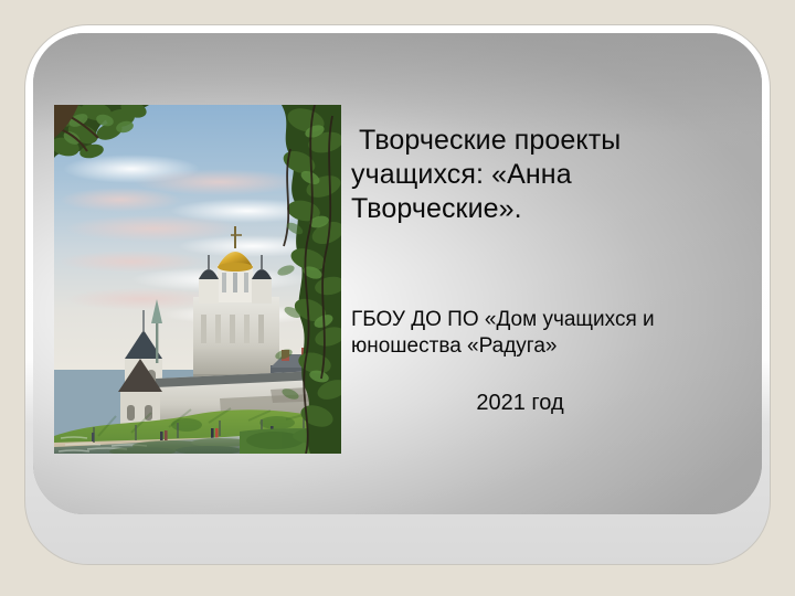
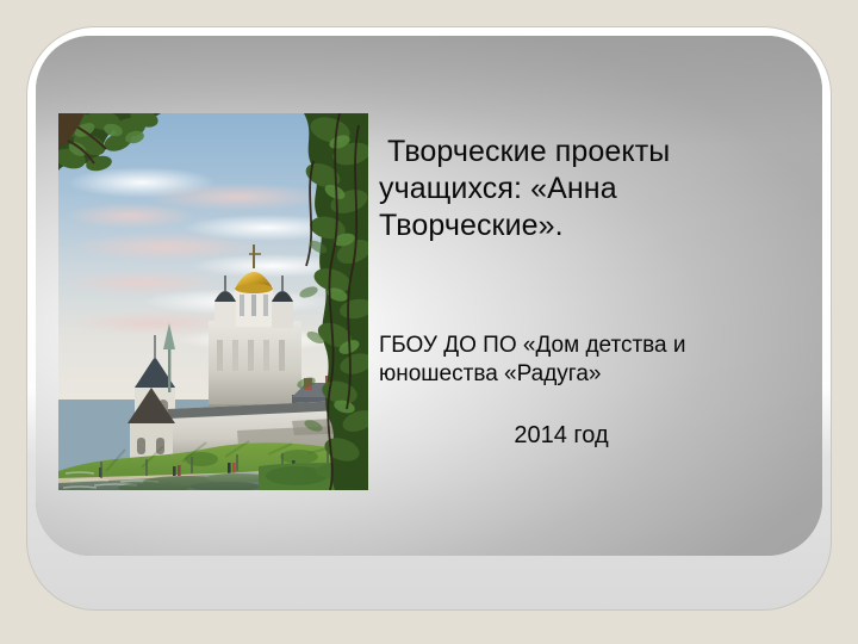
  Творческие проекты учащихся: «Анна Творческие».
- ГБОУ ДО ПО «Дом учащихся и юношества «Радуга»
+ ГБОУ ДО ПО «Дом детства и юношества «Радуга»
- 2021 год
+ 2014 год
